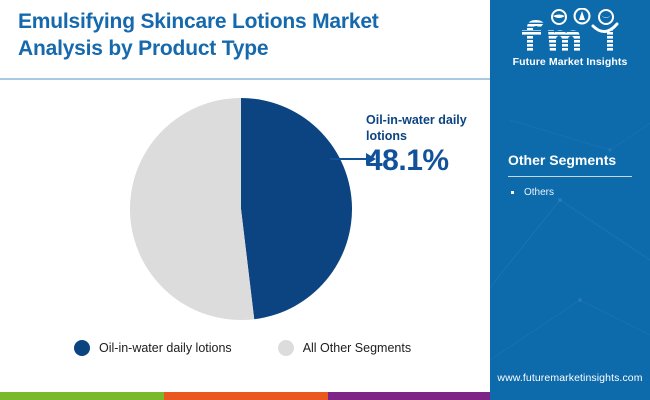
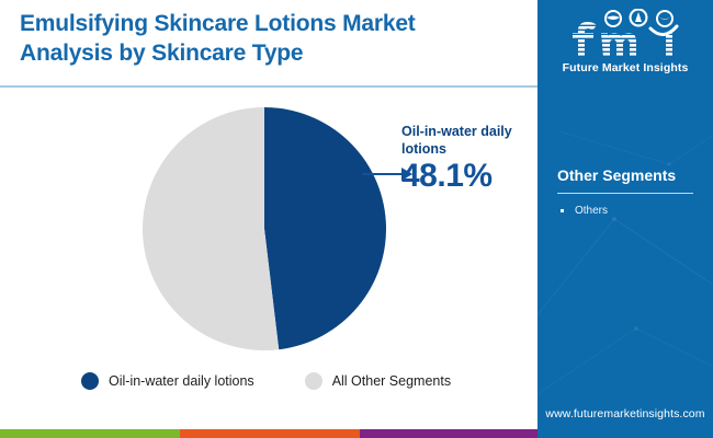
- Emulsifying Skincare Lotions Market Analysis by Product Type
+ Emulsifying Skincare Lotions Market Analysis by Skincare Type
  Oil-in-water daily lotions
  48.1%
  Oil-in-water daily lotions
  All Other Segments
  Future Market Insights
  Other Segments
  Others
  www.futuremarketinsights.com
